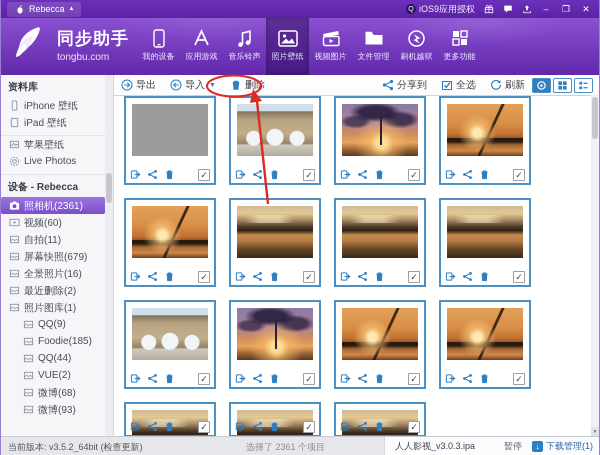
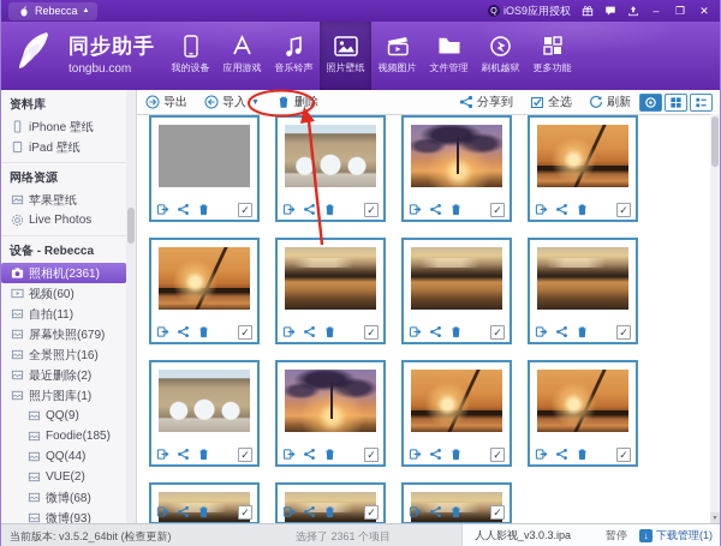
  Rebecca
  iOS9应用授权
  –
  ❐
  ✕
  同步助手
  tongbu.com
  我的设备
  应用游戏
  音乐铃声
  照片壁纸
  视频图片
  文件管理
  刷机越狱
  更多功能
  资料库
  iPhone 壁纸
  iPad 壁纸
+ 网络资源
  苹果壁纸
  Live Photos
  设备 - Rebecca
  照相机(2361)
  视频(60)
  自拍(11)
  屏幕快照(679)
  全景照片(16)
  最近删除(2)
  照片图库(1)
  QQ(9)
  Foodie(185)
  QQ(44)
  VUE(2)
  微博(68)
  微博(93)
  导出
  导入
  删除
  分享到
  全选
  刷新
  ✓
  ✓
  ✓
  ✓
  ✓
  ✓
  ✓
  ✓
  ✓
  ✓
  ✓
  ✓
  ✓
  ✓
  ✓
  当前版本: v3.5.2_64bit (检查更新)
  选择了 2361 个项目
  人人影视_v3.0.3.ipa
  暂停
  ↓
  下载管理(1)
